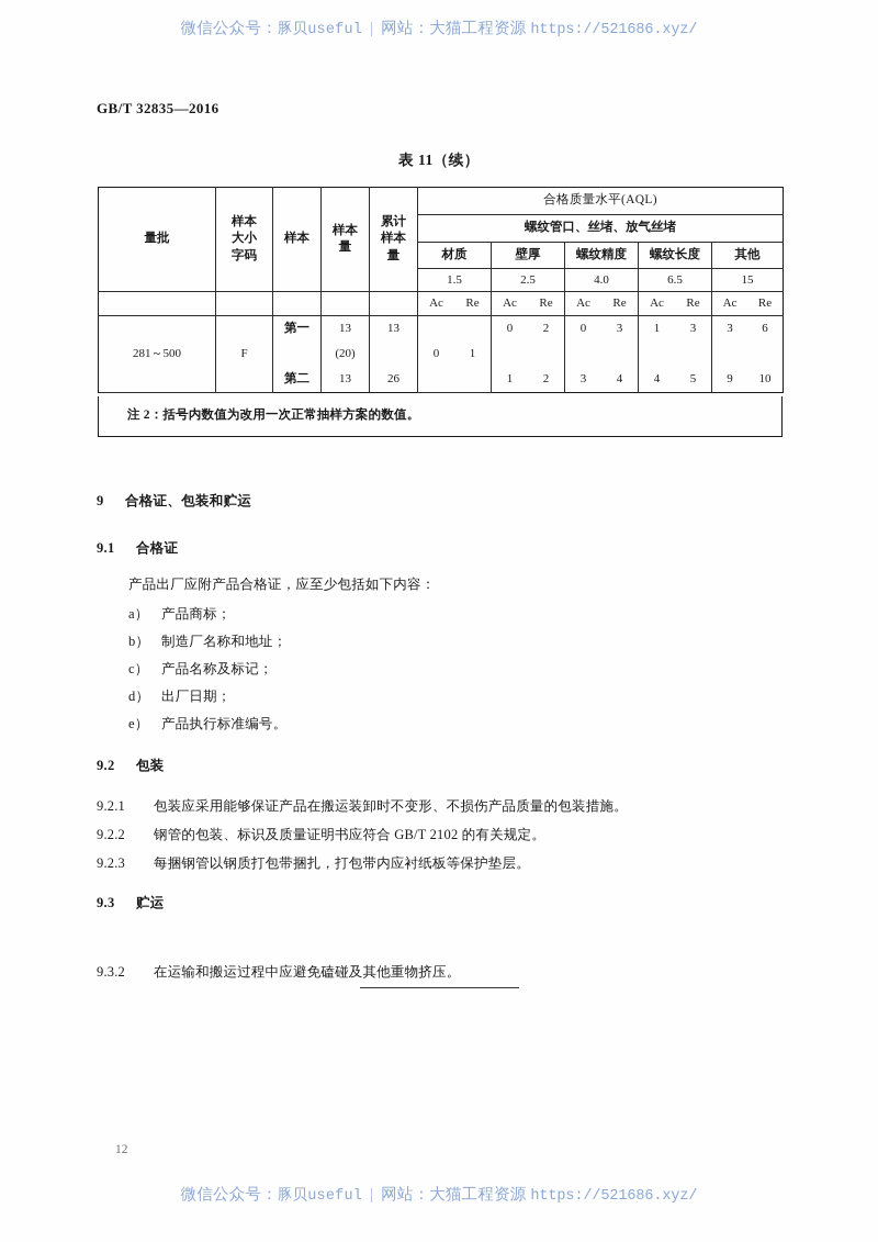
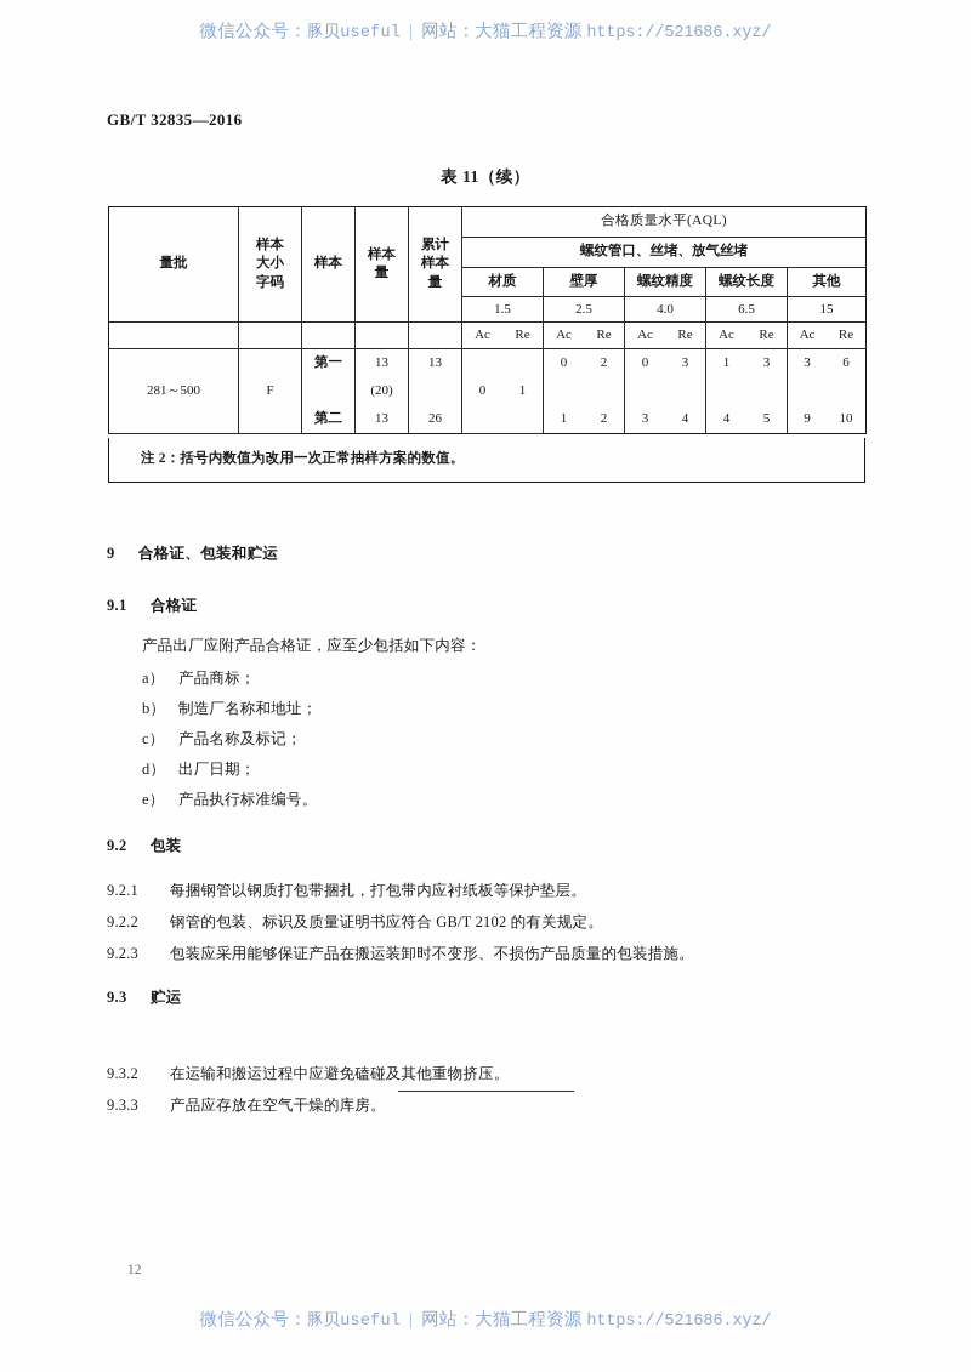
  微信公众号：豚贝useful | 网站：大猫工程资源 https://521686.xyz/
  GB/T 32835—2016
  表 11（续）
  量批	样本大小字码	样本	样本量	累计样本量	合格质量水平(AQL)
  螺纹管口、丝堵、放气丝堵
  材质	壁厚	螺纹精度	螺纹长度	其他
  1.5	2.5	4.0	6.5	15
  					Ac Re	Ac Re	Ac Re	Ac Re	Ac Re
  281～500	F	第一	13	13	0 1	0 2	0 3	1 3	3 6
  	(20)
  第二	13	26	1 2	3 4	4 5	9 10
  注 2：括号内数值为改用一次正常抽样方案的数值。
  9 合格证、包装和贮运
  9.1 合格证
  产品出厂应附产品合格证，应至少包括如下内容：
  a） 产品商标；
  b） 制造厂名称和地址；
  c） 产品名称及标记；
  d） 出厂日期；
  e） 产品执行标准编号。
  9.2 包装
- 9.2.1 包装应采用能够保证产品在搬运装卸时不变形、不损伤产品质量的包装措施。
+ 9.2.1 每捆钢管以钢质打包带捆扎，打包带内应衬纸板等保护垫层。
  9.2.2 钢管的包装、标识及质量证明书应符合 GB/T 2102 的有关规定。
- 9.2.3 每捆钢管以钢质打包带捆扎，打包带内应衬纸板等保护垫层。
+ 9.2.3 包装应采用能够保证产品在搬运装卸时不变形、不损伤产品质量的包装措施。
  9.3 贮运
  9.3.2 在运输和搬运过程中应避免磕碰及其他重物挤压。
+ 9.3.3 产品应存放在空气干燥的库房。
  12
  微信公众号：豚贝useful | 网站：大猫工程资源 https://521686.xyz/
